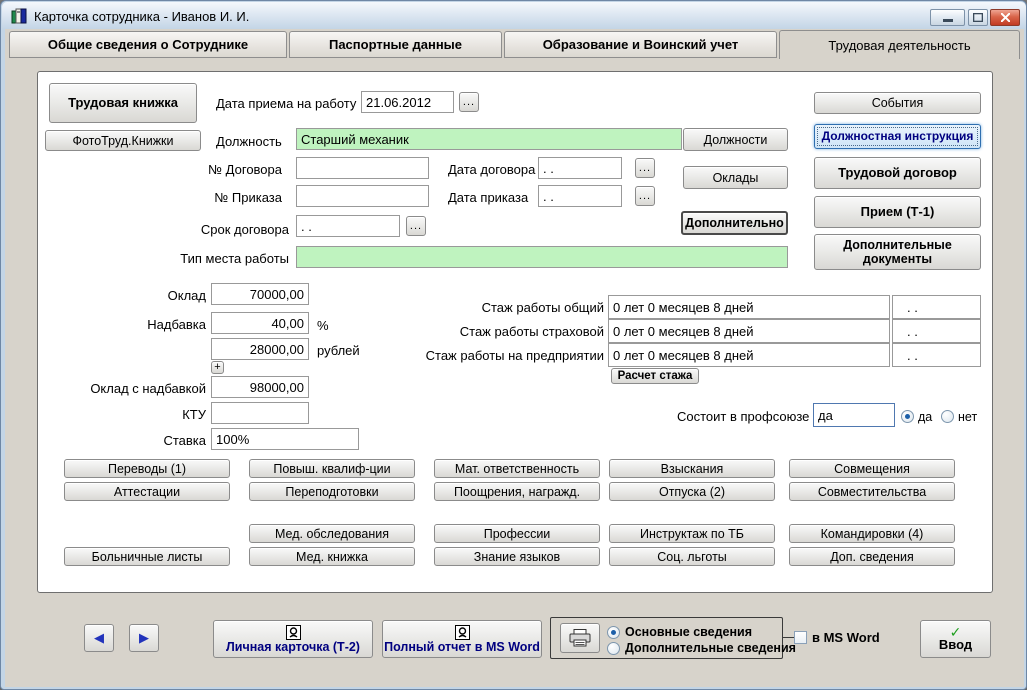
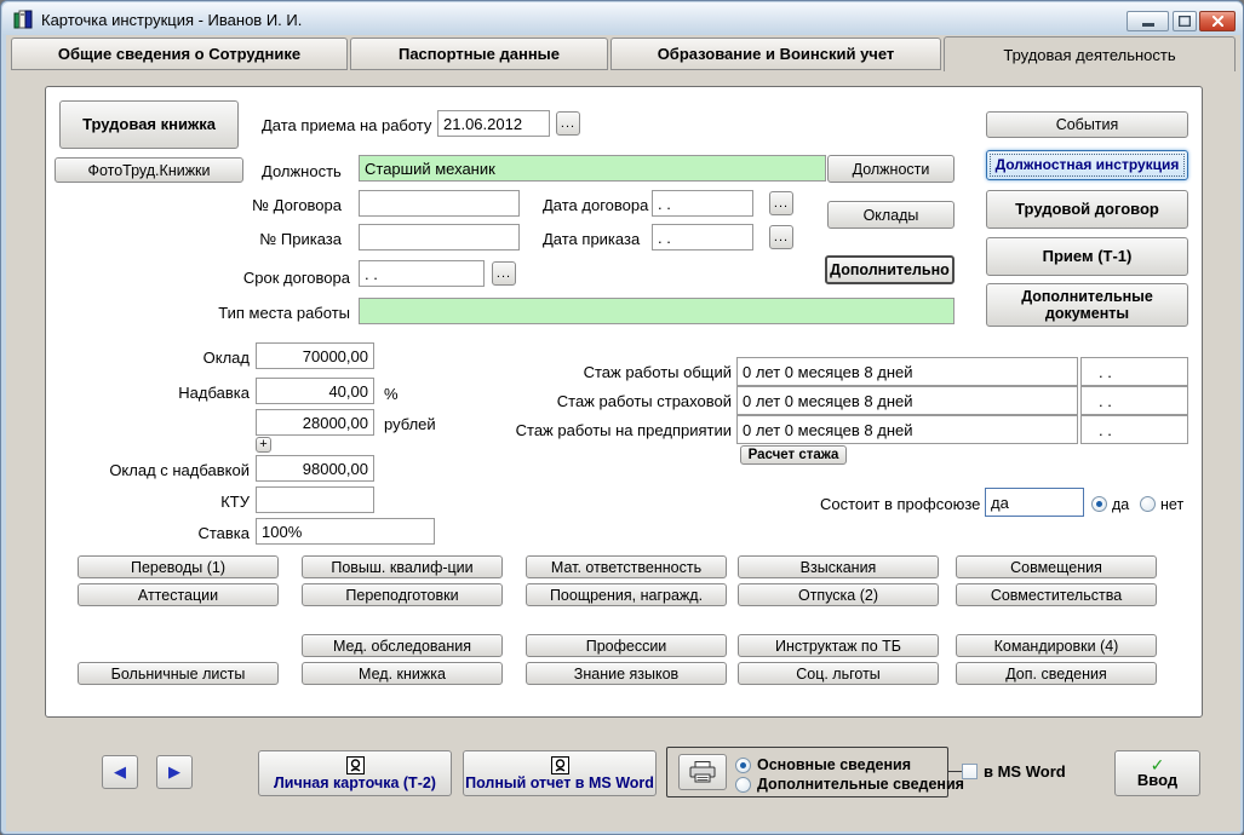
- Карточка сотрудника - Иванов И. И.
+ Карточка инструкция - Иванов И. И.
  Общие сведения о Сотруднике
  Паспортные данные
  Образование и Воинский учет
  Трудовая деятельность
  Трудовая книжка
  ФотоТруд.Книжки
  Дата приема на работу
  21.06.2012
  ...
  Должность
  Старший механик
  Должности
  № Договора
  Дата договора
  . .
  ...
  № Приказа
  Дата приказа
  . .
  ...
  Оклады
  Срок договора
  . .
  ...
  Дополнительно
  Тип места работы
  События
  Должностная инструкция
  Трудовой договор
  Прием (Т-1)
  Дополнительные документы
  Оклад
  70000,00
  Надбавка
  40,00
  %
  28000,00
  рублей
  +
  Оклад с надбавкой
  98000,00
  КТУ
  Ставка
  100%
  Стаж работы общий
  0 лет 0 месяцев 8 дней
  . .
  Стаж работы страховой
  0 лет 0 месяцев 8 дней
  . .
  Стаж работы на предприятии
  0 лет 0 месяцев 8 дней
  . .
  Расчет стажа
  Состоит в профсоюзе
  да
  да
  нет
  Переводы (1)
  Повыш. квалиф-ции
  Мат. ответственность
  Взыскания
  Совмещения
  Аттестации
  Переподготовки
  Поощрения, награжд.
  Отпуска (2)
  Совместительства
  Мед. обследования
  Профессии
  Инструктаж по ТБ
  Командировки (4)
  Больничные листы
  Мед. книжка
  Знание языков
  Соц. льготы
  Доп. сведения
  ◀
  ▶
  Личная карточка (Т-2)
  Полный отчет в MS Word
  Основные сведения
  Дополнительные сведения
  в MS Word
  ✓
  Ввод
